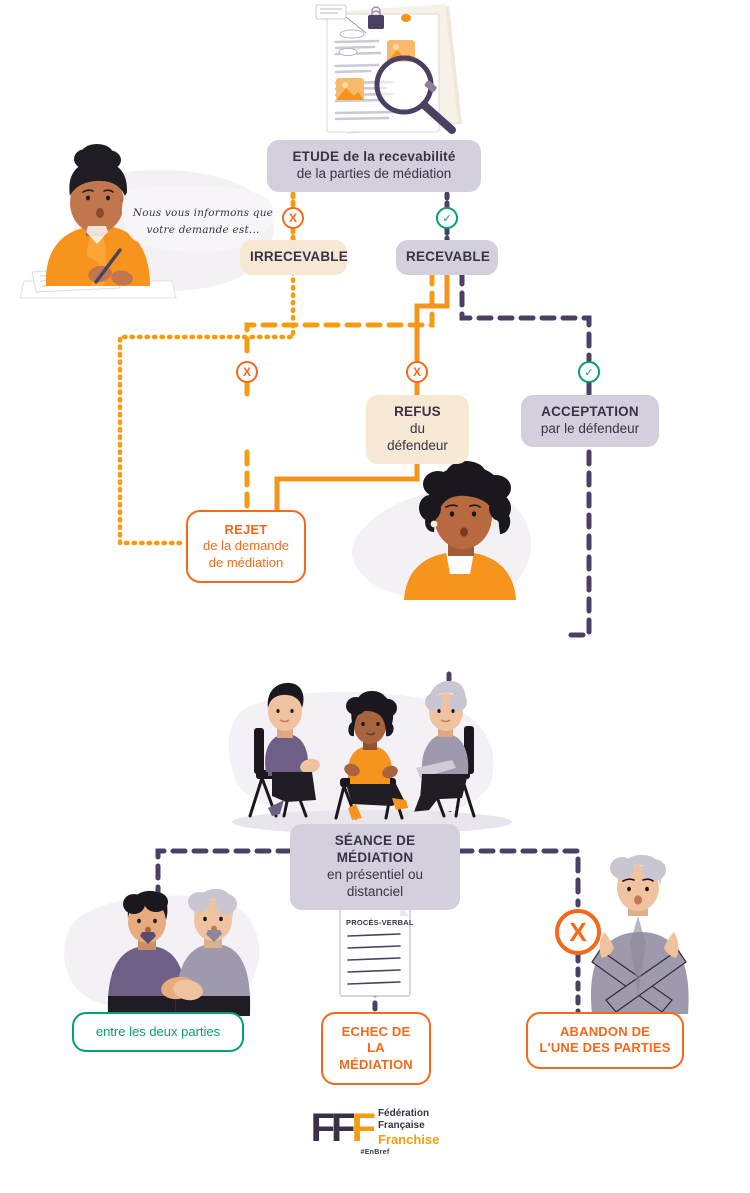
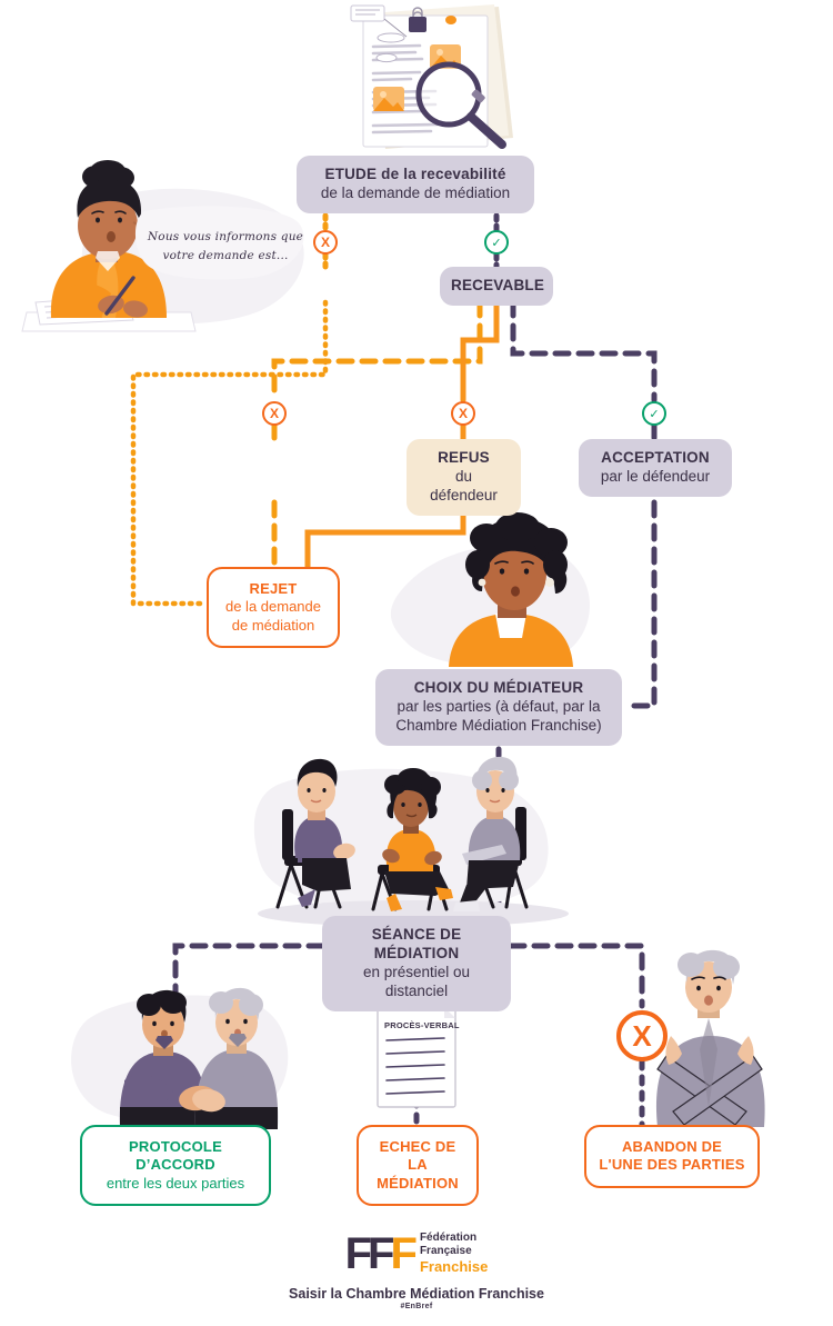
  Nous vous informons que
  votre demande est...
  PROCÈS-VERBAL
  ETUDE de la recevabilité
- de la parties de médiation
+ de la demande de médiation
- IRRECEVABLE
  RECEVABLE
  REFUS
  du défendeur
  ACCEPTATION
  par le défendeur
  REJET
  de la demande
  de médiation
+ CHOIX DU MÉDIATEUR
+ par les parties (à défaut, par la
+ Chambre Médiation Franchise)
  SÉANCE DE MÉDIATION
  en présentiel ou distanciel
+ PROTOCOLE D’ACCORD
  entre les deux parties
  ECHEC DE LA
  MÉDIATION
  ABANDON DE
  L'UNE DES PARTIES
  X
  ✓
  X
  X
  ✓
  X
  FFF
  Fédération
  Française
  Franchise
+ Saisir la Chambre Médiation Franchise
